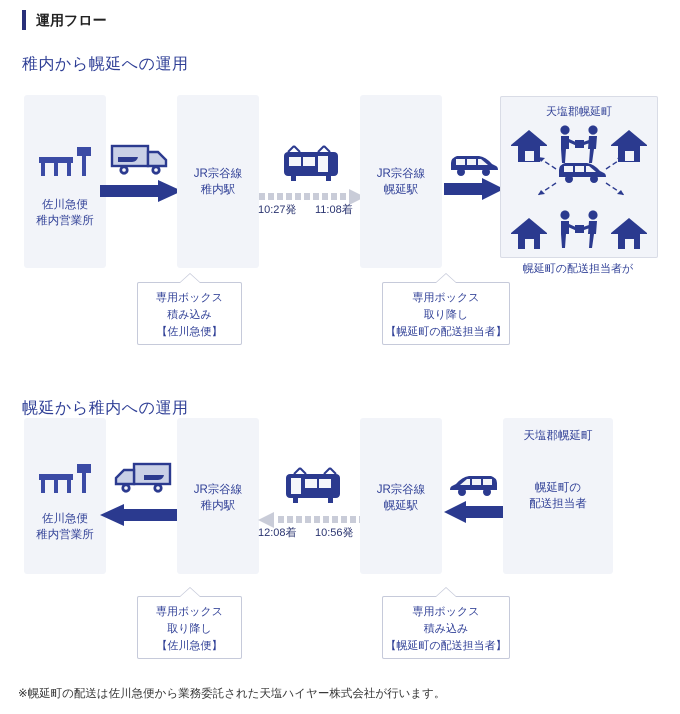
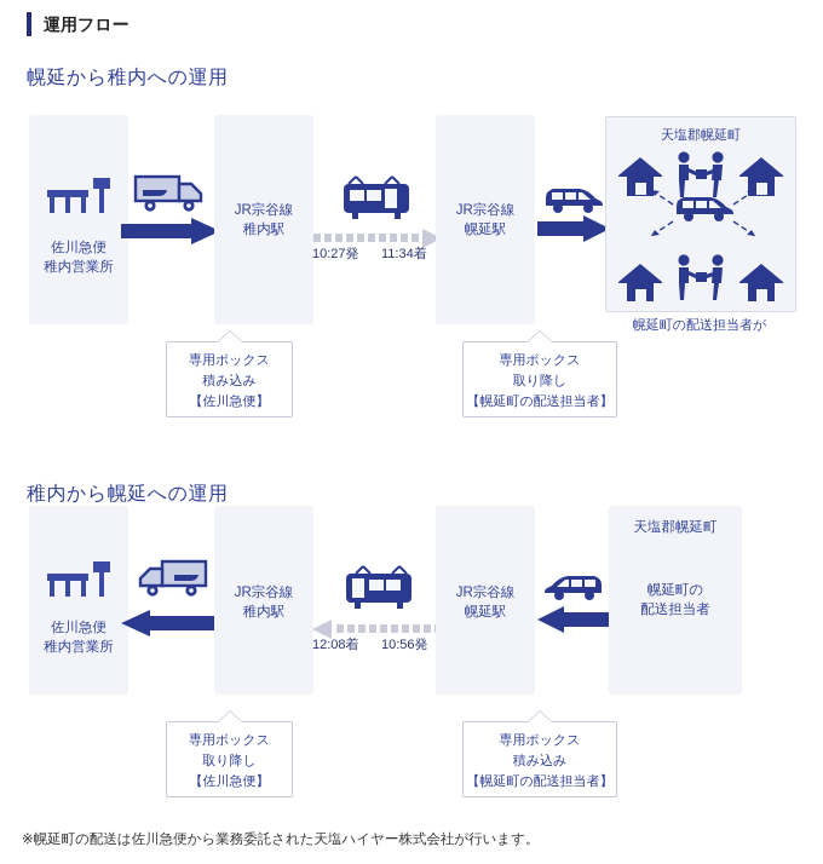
  運用フロー
- 稚内から幌延への運用
+ 幌延から稚内への運用
  佐川急便
  稚内営業所
  JR宗谷線
  稚内駅
  10:27発
- 11:08着
+ 11:34着
  JR宗谷線
  幌延駅
  天塩郡幌延町
  幌延町の配送担当者が
  専用ボックス
  積み込み
  【佐川急便】
  専用ボックス
  取り降し
  【幌延町の配送担当者】
- 幌延から稚内への運用
+ 稚内から幌延への運用
  佐川急便
  稚内営業所
  JR宗谷線
  稚内駅
  12:08着
  10:56発
  JR宗谷線
  幌延駅
  天塩郡幌延町
  幌延町の
  配送担当者
  専用ボックス
  取り降し
  【佐川急便】
  専用ボックス
  積み込み
  【幌延町の配送担当者】
  ※幌延町の配送は佐川急便から業務委託された天塩ハイヤー株式会社が行います。
